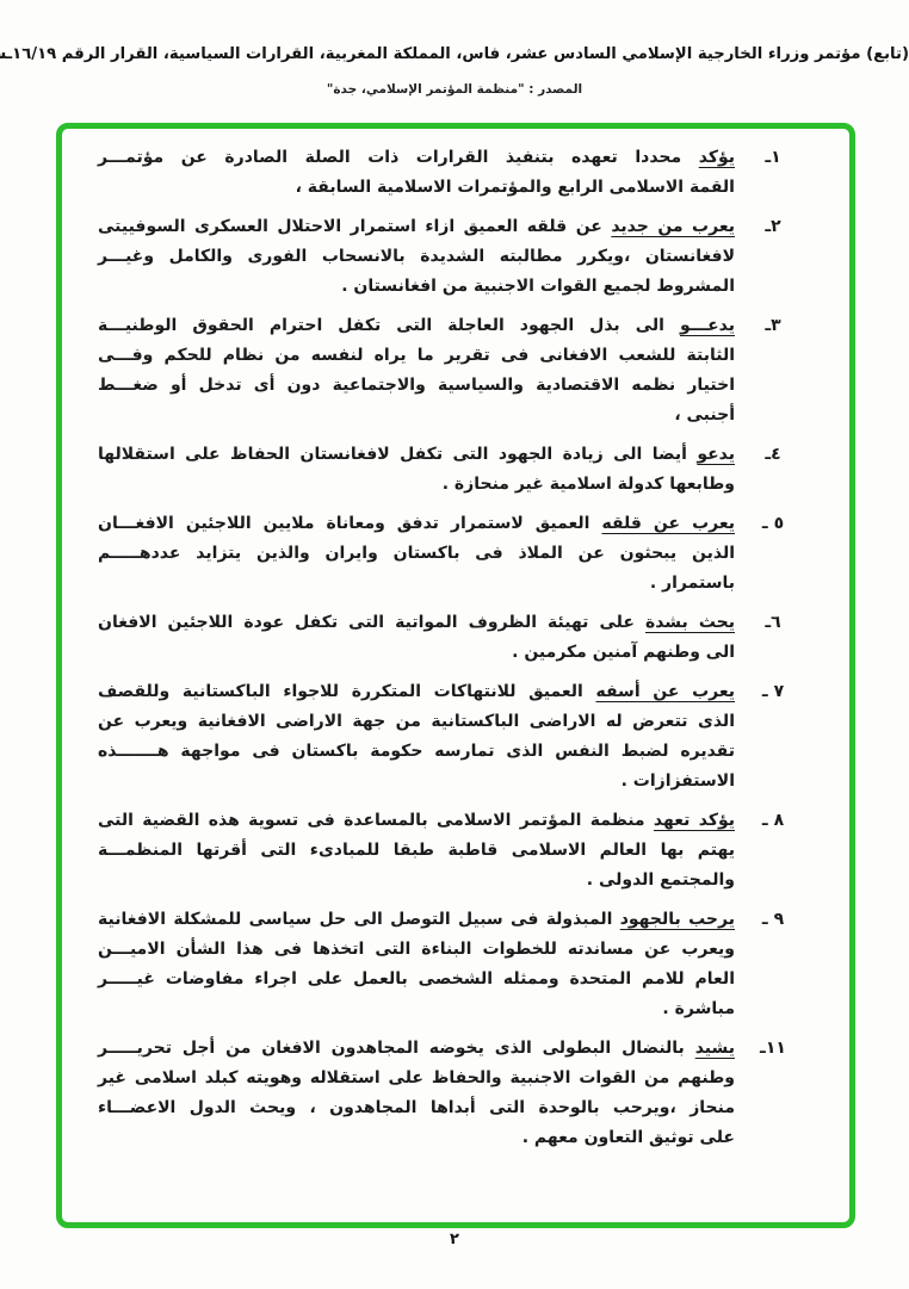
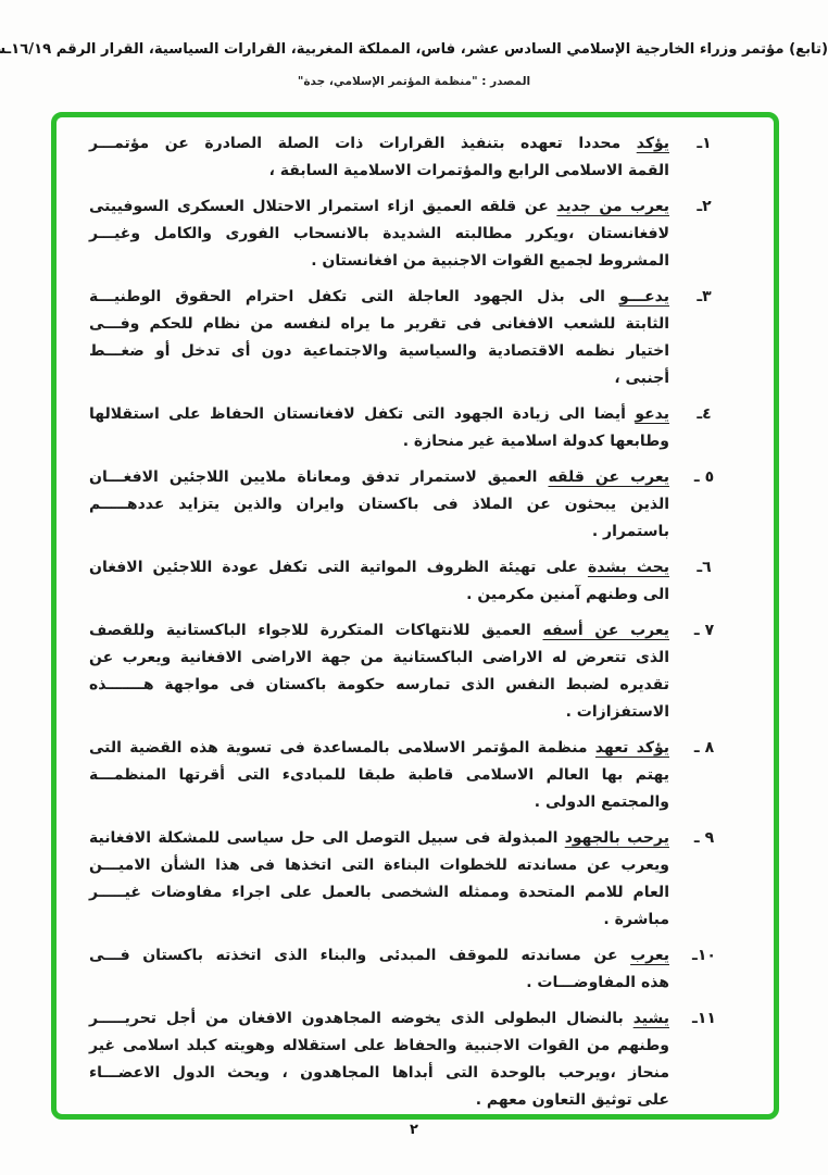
  (تابع) مؤتمر وزراء الخارجية الإسلامي السادس عشر، فاس، المملكة المغربية، القرارات السياسية، القرار الرقم ١٦/١٩ـ
  المصدر : "منظمة المؤتمر الإسلامي، جدة"
  ١ـ
  يؤكد محددا تعهده بتنفيذ القرارات ذات الصلة الصادرة عن مؤتمـــر
  القمة الاسلامى الرابع والمؤتمرات الاسلامية السابقة ،
  ٢ـ
  يعرب من جديد عن قلقه العميق ازاء استمرار الاحتلال العسكرى السوفييتى
  لافغانستان ،ويكرر مطالبته الشديدة بالانسحاب الفورى والكامل وغيـــر
  المشروط لجميع القوات الاجنبية من افغانستان .
  ٣ـ
  يدعـــو الى بذل الجهود العاجلة التى تكفل احترام الحقوق الوطنيـــة
  الثابتة للشعب الافغانى فى تقرير ما يراه لنفسه من نظام للحكم وفـــى
  اختيار نظمه الاقتصادية والسياسية والاجتماعية دون أى تدخل أو ضغـــط
  أجنبى ،
  ٤ـ
  يدعو أيضا الى زيادة الجهود التى تكفل لافغانستان الحفاظ على استقلالها
  وطابعها كدولة اسلامية غير منحازة .
  ٥ ـ
  يعرب عن قلقه العميق لاستمرار تدفق ومعاناة ملايين اللاجئين الافغـــان
  الذين يبحثون عن الملاذ فى باكستان وايران والذين يتزايد عددهـــــم
  باستمرار .
  ٦ـ
  يحث بشدة على تهيئة الظروف المواتية التى تكفل عودة اللاجئين الافغان
  الى وطنهم آمنين مكرمين .
  ٧ ـ
  يعرب عن أسفه العميق للانتهاكات المتكررة للاجواء الباكستانية وللقصف
  الذى تتعرض له الاراضى الباكستانية من جهة الاراضى الافغانية ويعرب عن
  تقديره لضبط النفس الذى تمارسه حكومة باكستان فى مواجهة هـــــــذه
  الاستفزازات .
  ٨ ـ
  يؤكد تعهد منظمة المؤتمر الاسلامى بالمساعدة فى تسوية هذه القضية التى
  يهتم بها العالم الاسلامى قاطبة طبقا للمبادىء التى أقرتها المنظمـــة
  والمجتمع الدولى .
  ٩ ـ
  يرحب بالجهود المبذولة فى سبيل التوصل الى حل سياسى للمشكلة الافغانية
  ويعرب عن مساندته للخطوات البناءة التى اتخذها فى هذا الشأن الاميـــن
  العام للامم المتحدة وممثله الشخصى بالعمل على اجراء مفاوضات غيـــــر
  مباشرة .
+ ١٠ـ
+ يعرب عن مساندته للموقف المبدئى والبناء الذى اتخذته باكستان فـــى
+ هذه المفاوضـــات .
  ١١ـ
  يشيد بالنضال البطولى الذى يخوضه المجاهدون الافغان من أجل تحريـــــر
  وطنهم من القوات الاجنبية والحفاظ على استقلاله وهويته كبلد اسلامى غير
  منحاز ،ويرحب بالوحدة التى أبداها المجاهدون ، ويحث الدول الاعضـــاء
  على توثيق التعاون معهم .
  ٢
